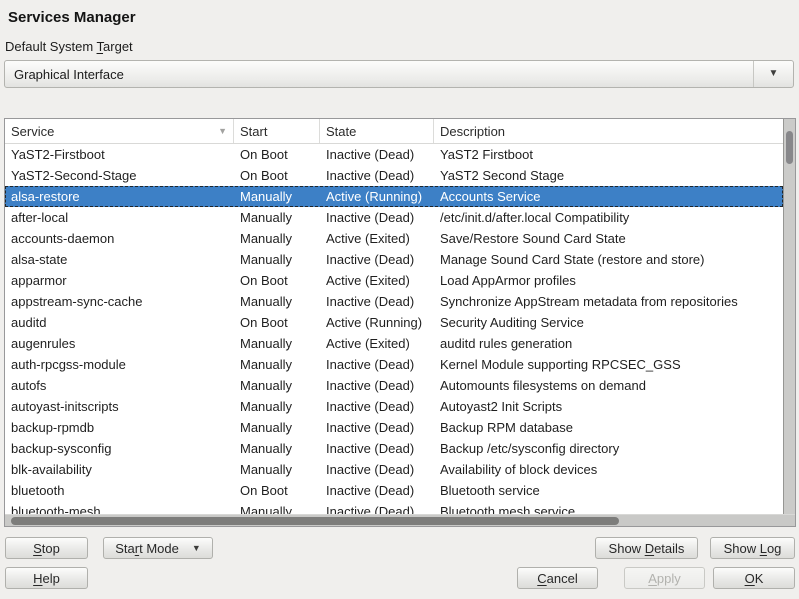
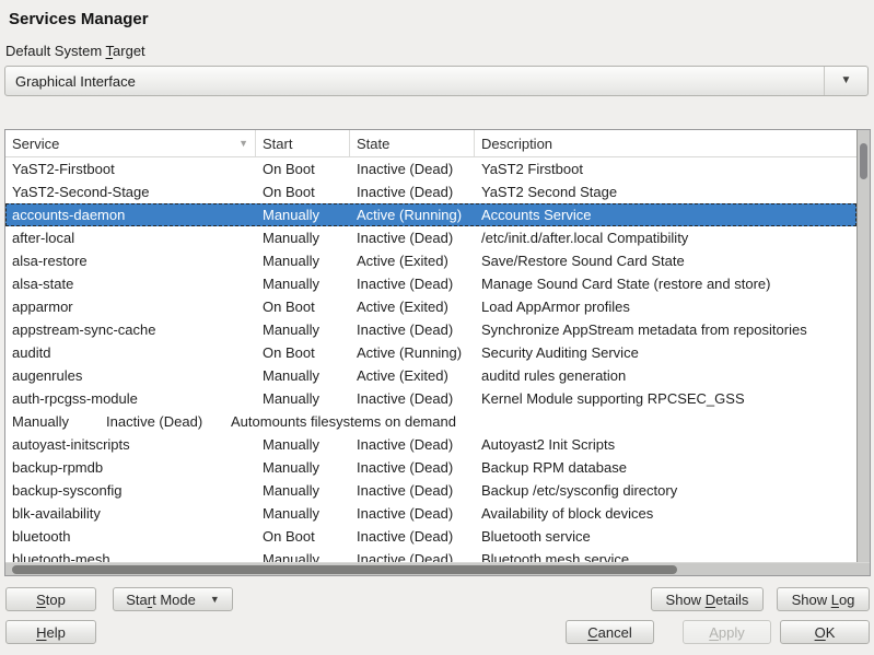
  Services Manager
  Default System Target
  Graphical Interface
  ▼
  Service
  ▼
  Start
  State
  Description
  YaST2-Firstboot
  On Boot
  Inactive (Dead)
  YaST2 Firstboot
  YaST2-Second-Stage
  On Boot
  Inactive (Dead)
  YaST2 Second Stage
- alsa-restore
+ accounts-daemon
  Manually
  Active (Running)
  Accounts Service
  after-local
  Manually
  Inactive (Dead)
  /etc/init.d/after.local Compatibility
- accounts-daemon
+ alsa-restore
  Manually
  Active (Exited)
  Save/Restore Sound Card State
  alsa-state
  Manually
  Inactive (Dead)
  Manage Sound Card State (restore and store)
  apparmor
  On Boot
  Active (Exited)
  Load AppArmor profiles
  appstream-sync-cache
  Manually
  Inactive (Dead)
  Synchronize AppStream metadata from repositories
  auditd
  On Boot
  Active (Running)
  Security Auditing Service
  augenrules
  Manually
  Active (Exited)
  auditd rules generation
  auth-rpcgss-module
  Manually
  Inactive (Dead)
  Kernel Module supporting RPCSEC_GSS
- autofs
  Manually
  Inactive (Dead)
  Automounts filesystems on demand
  autoyast-initscripts
  Manually
  Inactive (Dead)
  Autoyast2 Init Scripts
  backup-rpmdb
  Manually
  Inactive (Dead)
  Backup RPM database
  backup-sysconfig
  Manually
  Inactive (Dead)
  Backup /etc/sysconfig directory
  blk-availability
  Manually
  Inactive (Dead)
  Availability of block devices
  bluetooth
  On Boot
  Inactive (Dead)
  Bluetooth service
  bluetooth-mesh
  Manually
  Inactive (Dead)
  Bluetooth mesh service
  S
  top
  Sta
  r
  t Mode
  ▼
  H
  elp
  Show
  D
  etails
  Show
  L
  og
  C
  ancel
  A
  pply
  O
  K
